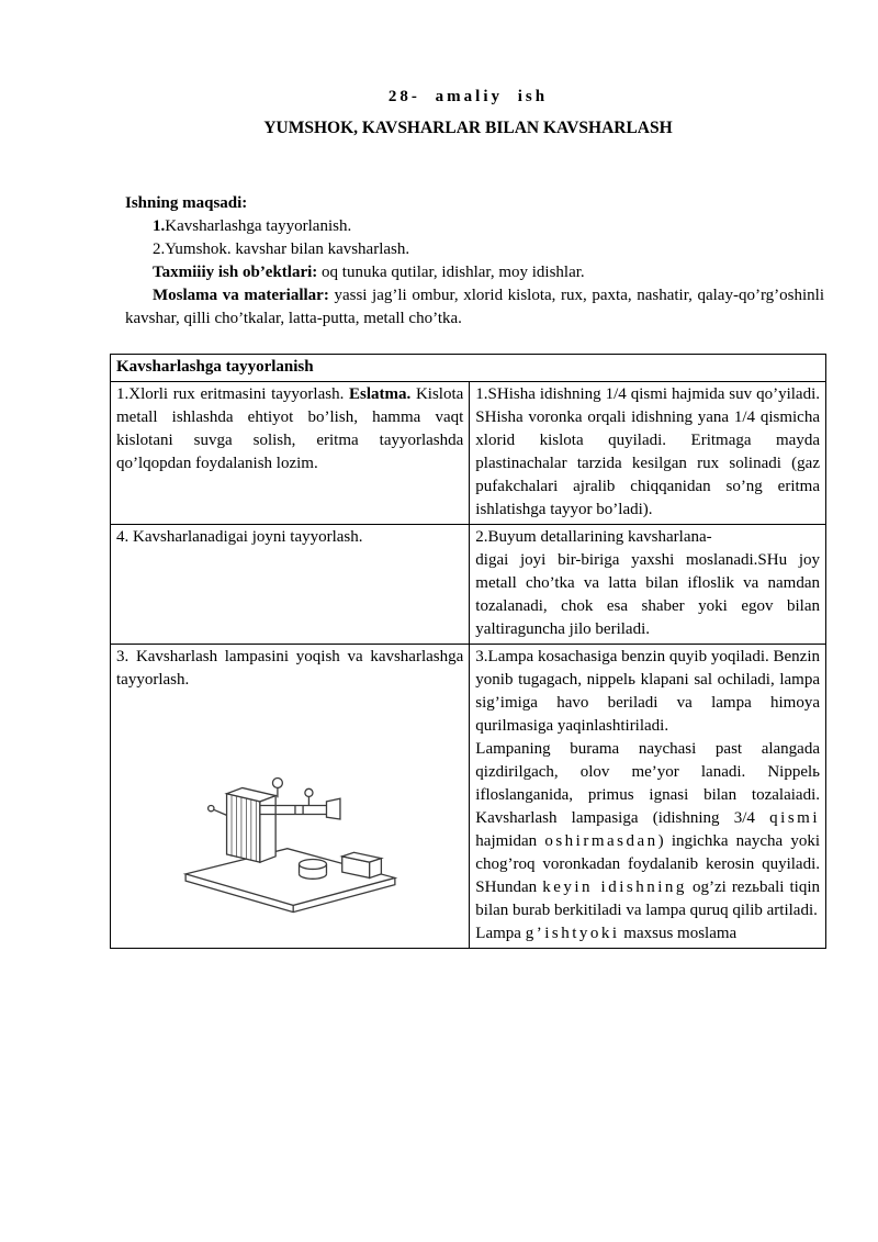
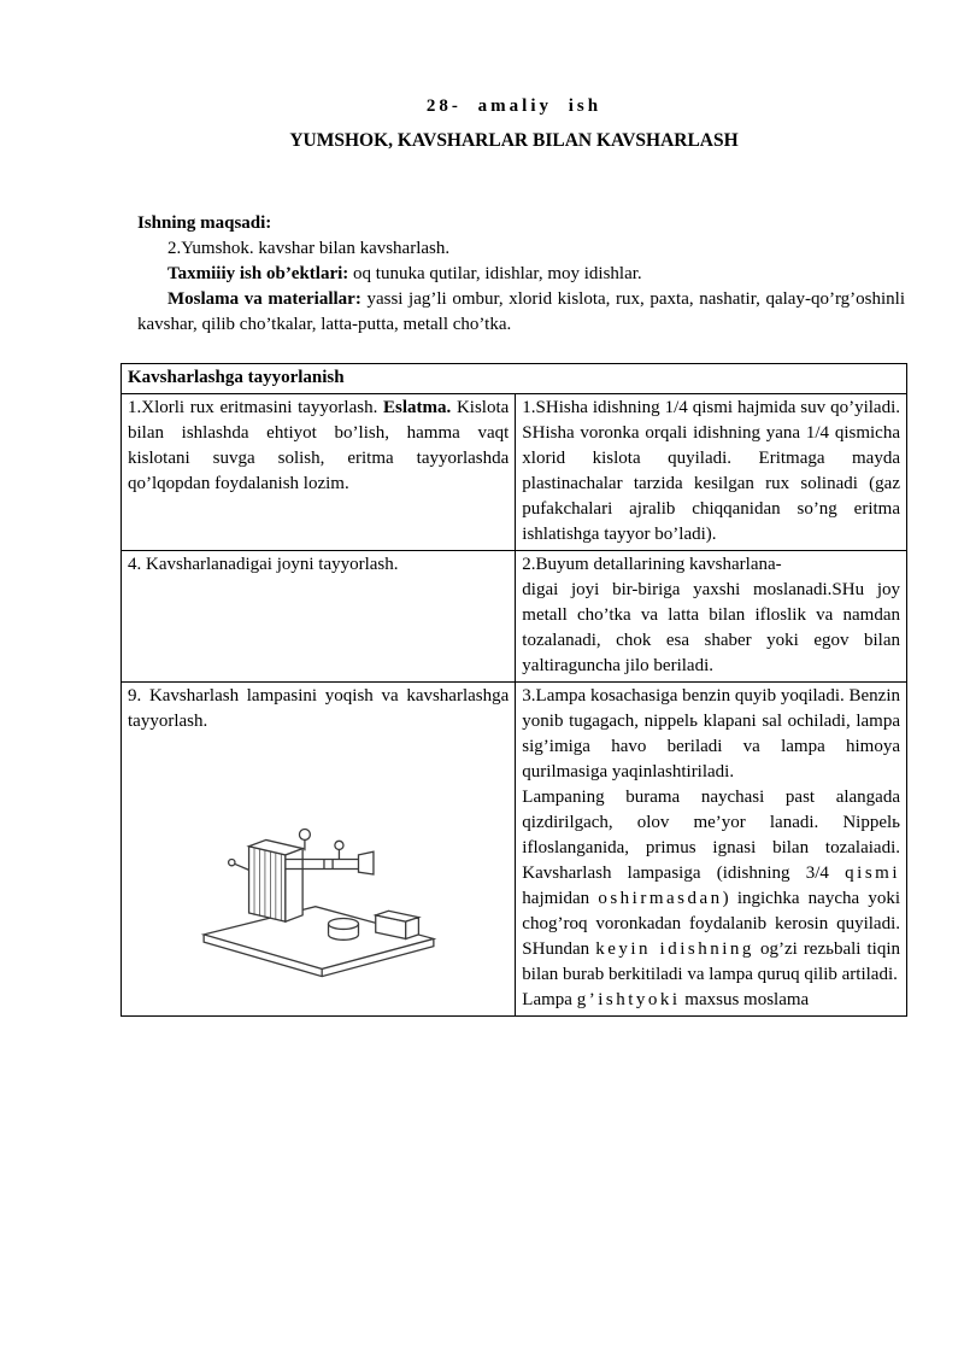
  28- amaliy ish
  YUMSHOK, KAVSHARLAR BILAN KAVSHARLASH
  Ishning maqsadi:
- 1.Kavsharlashga tayyorlanish.
  2.Yumshok. kavshar bilan kavsharlash.
  Taxmiiiy ish ob’ektlari: oq tunuka qutilar, idishlar, moy idishlar.
- Moslama va materiallar: yassi jag’li ombur, xlorid kislota, rux, paxta, nashatir, qalay-qo’rg’oshinli kavshar, qilli cho’tkalar, latta-putta, metall cho’tka.
+ Moslama va materiallar: yassi jag’li ombur, xlorid kislota, rux, paxta, nashatir, qalay-qo’rg’oshinli kavshar, qilib cho’tkalar, latta-putta, metall cho’tka.
  Kavsharlashga tayyorlanish
- 1.Xlorli rux eritmasini tayyorlash. Eslatma. Kislota metall ishlashda ehtiyot bo’lish, hamma vaqt kislotani suvga solish, eritma tayyorlashda qo’lqopdan foydalanish lozim.	1.SHisha idishning 1/4 qismi hajmida suv qo’yiladi. SHisha voronka orqali idishning yana 1/4 qismicha xlorid kislota quyiladi. Eritmaga mayda plastinachalar tarzida kesilgan rux solinadi (gaz pufakchalari ajralib chiqqanidan so’ng eritma ishlatishga tayyor bo’ladi).
+ 1.Xlorli rux eritmasini tayyorlash. Eslatma. Kislota bilan ishlashda ehtiyot bo’lish, hamma vaqt kislotani suvga solish, eritma tayyorlashda qo’lqopdan foydalanish lozim.	1.SHisha idishning 1/4 qismi hajmida suv qo’yiladi. SHisha voronka orqali idishning yana 1/4 qismicha xlorid kislota quyiladi. Eritmaga mayda plastinachalar tarzida kesilgan rux solinadi (gaz pufakchalari ajralib chiqqanidan so’ng eritma ishlatishga tayyor bo’ladi).
  4. Kavsharlanadigai joyni tayyorlash.	2.Buyum detallarining kavsharlana-digai joyi bir-biriga yaxshi moslanadi.SHu joy metall cho’tka va latta bilan ifloslik va namdan tozalanadi, chok esa shaber yoki egov bilan yaltiraguncha jilo beriladi.
- 3. Kavsharlash lampasini yoqish va kavsharlashga tayyorlash.	3.Lampa kosachasiga benzin quyib yoqiladi. Benzin yonib tugagach, nippelь klapani sal ochiladi, lampa sig’imiga havo beriladi va lampa himoya qurilmasiga yaqinlashtiriladi. Lampaning burama naychasi past alangada qizdirilgach, olov me’yor lanadi. Nippelь ifloslanganida, primus ignasi bilan tozalaiadi. Kavsharlash lampasiga (idishning 3/4 qismi hajmidan oshirmasdan) ingichka naycha yoki chog’roq voronkadan foydalanib kerosin quyiladi. SHundan keyin idishning og’zi rezьbali tiqin bilan burab berkitiladi va lampa quruq qilib artiladi. Lampa g’ishtyoki maxsus moslama
+ 9. Kavsharlash lampasini yoqish va kavsharlashga tayyorlash.	3.Lampa kosachasiga benzin quyib yoqiladi. Benzin yonib tugagach, nippelь klapani sal ochiladi, lampa sig’imiga havo beriladi va lampa himoya qurilmasiga yaqinlashtiriladi. Lampaning burama naychasi past alangada qizdirilgach, olov me’yor lanadi. Nippelь ifloslanganida, primus ignasi bilan tozalaiadi. Kavsharlash lampasiga (idishning 3/4 qismi hajmidan oshirmasdan) ingichka naycha yoki chog’roq voronkadan foydalanib kerosin quyiladi. SHundan keyin idishning og’zi rezьbali tiqin bilan burab berkitiladi va lampa quruq qilib artiladi. Lampa g’ishtyoki maxsus moslama
